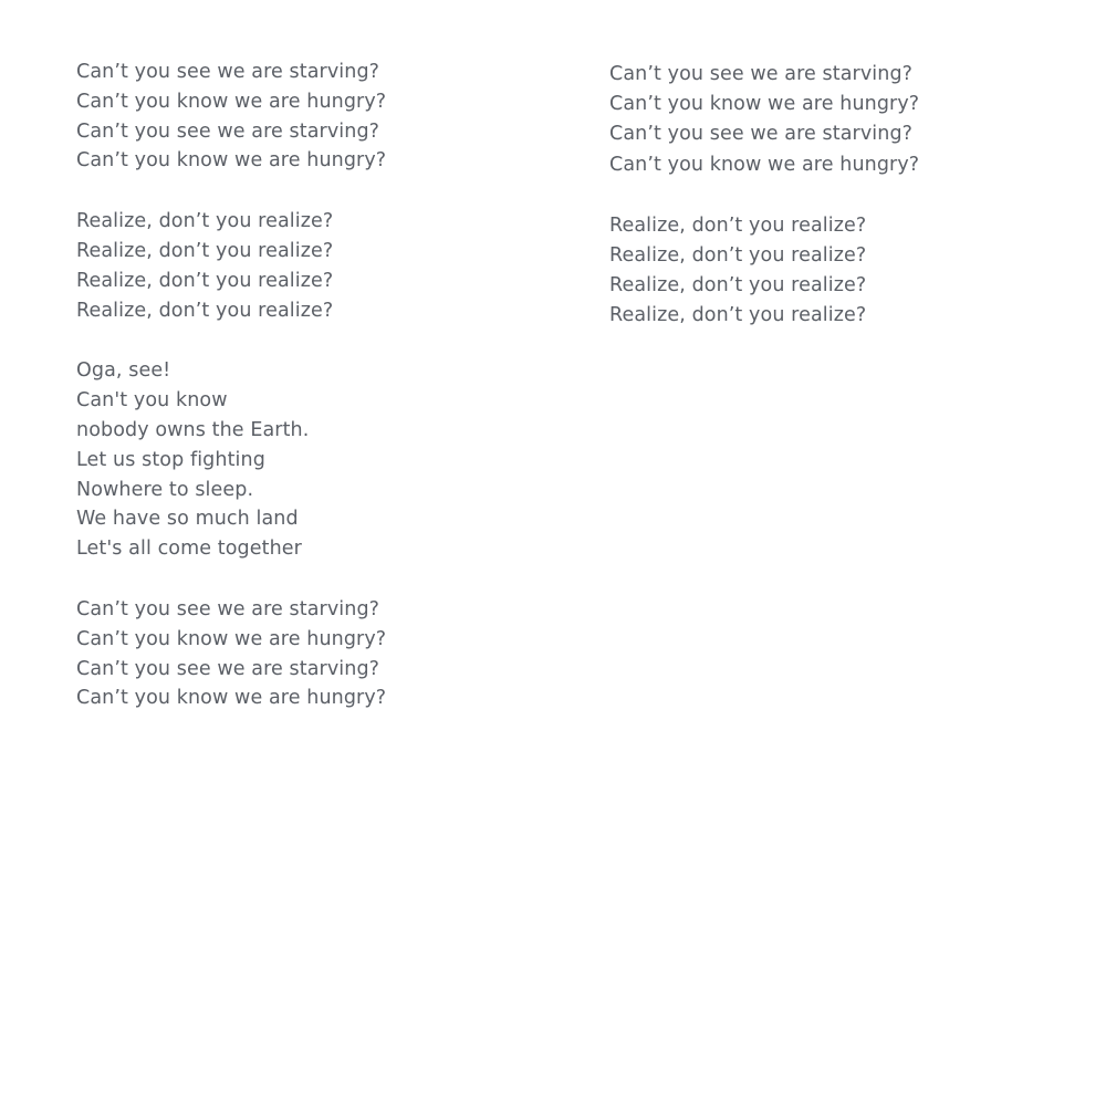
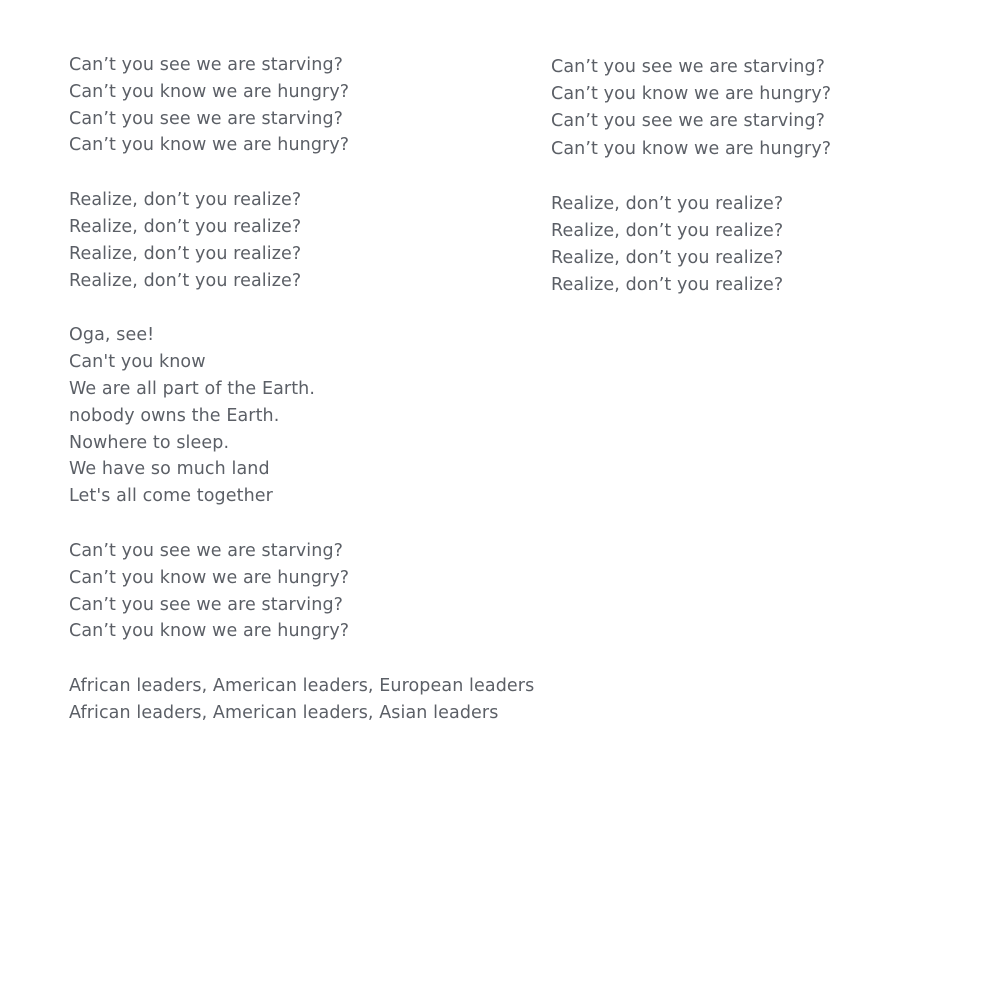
  Can’t you see we are starving?
  Can’t you know we are hungry?
  Can’t you see we are starving?
  Can’t you know we are hungry?
  Realize, don’t you realize?
  Realize, don’t you realize?
  Realize, don’t you realize?
  Realize, don’t you realize?
  Oga, see!
  Can't you know
+ We are all part of the Earth.
  nobody owns the Earth.
- Let us stop fighting
  Nowhere to sleep.
  We have so much land
  Let's all come together
  Can’t you see we are starving?
  Can’t you know we are hungry?
  Can’t you see we are starving?
  Can’t you know we are hungry?
+ African leaders, American leaders, European leaders
+ African leaders, American leaders, Asian leaders
  Can’t you see we are starving?
  Can’t you know we are hungry?
  Can’t you see we are starving?
  Can’t you know we are hungry?
  Realize, don’t you realize?
  Realize, don’t you realize?
  Realize, don’t you realize?
  Realize, don’t you realize?
